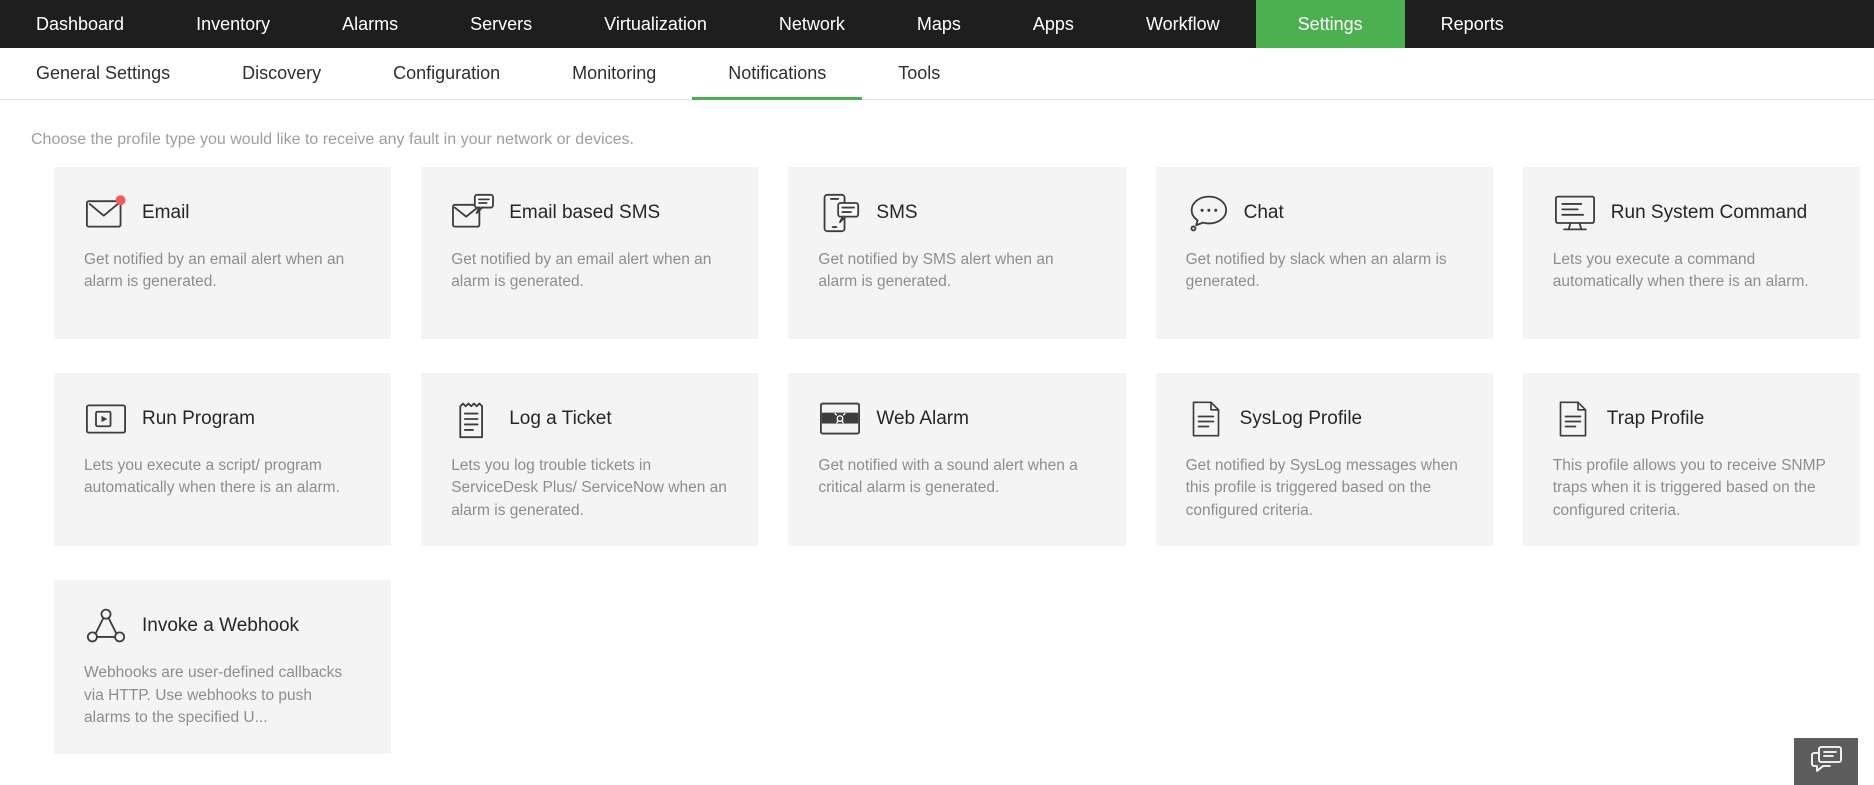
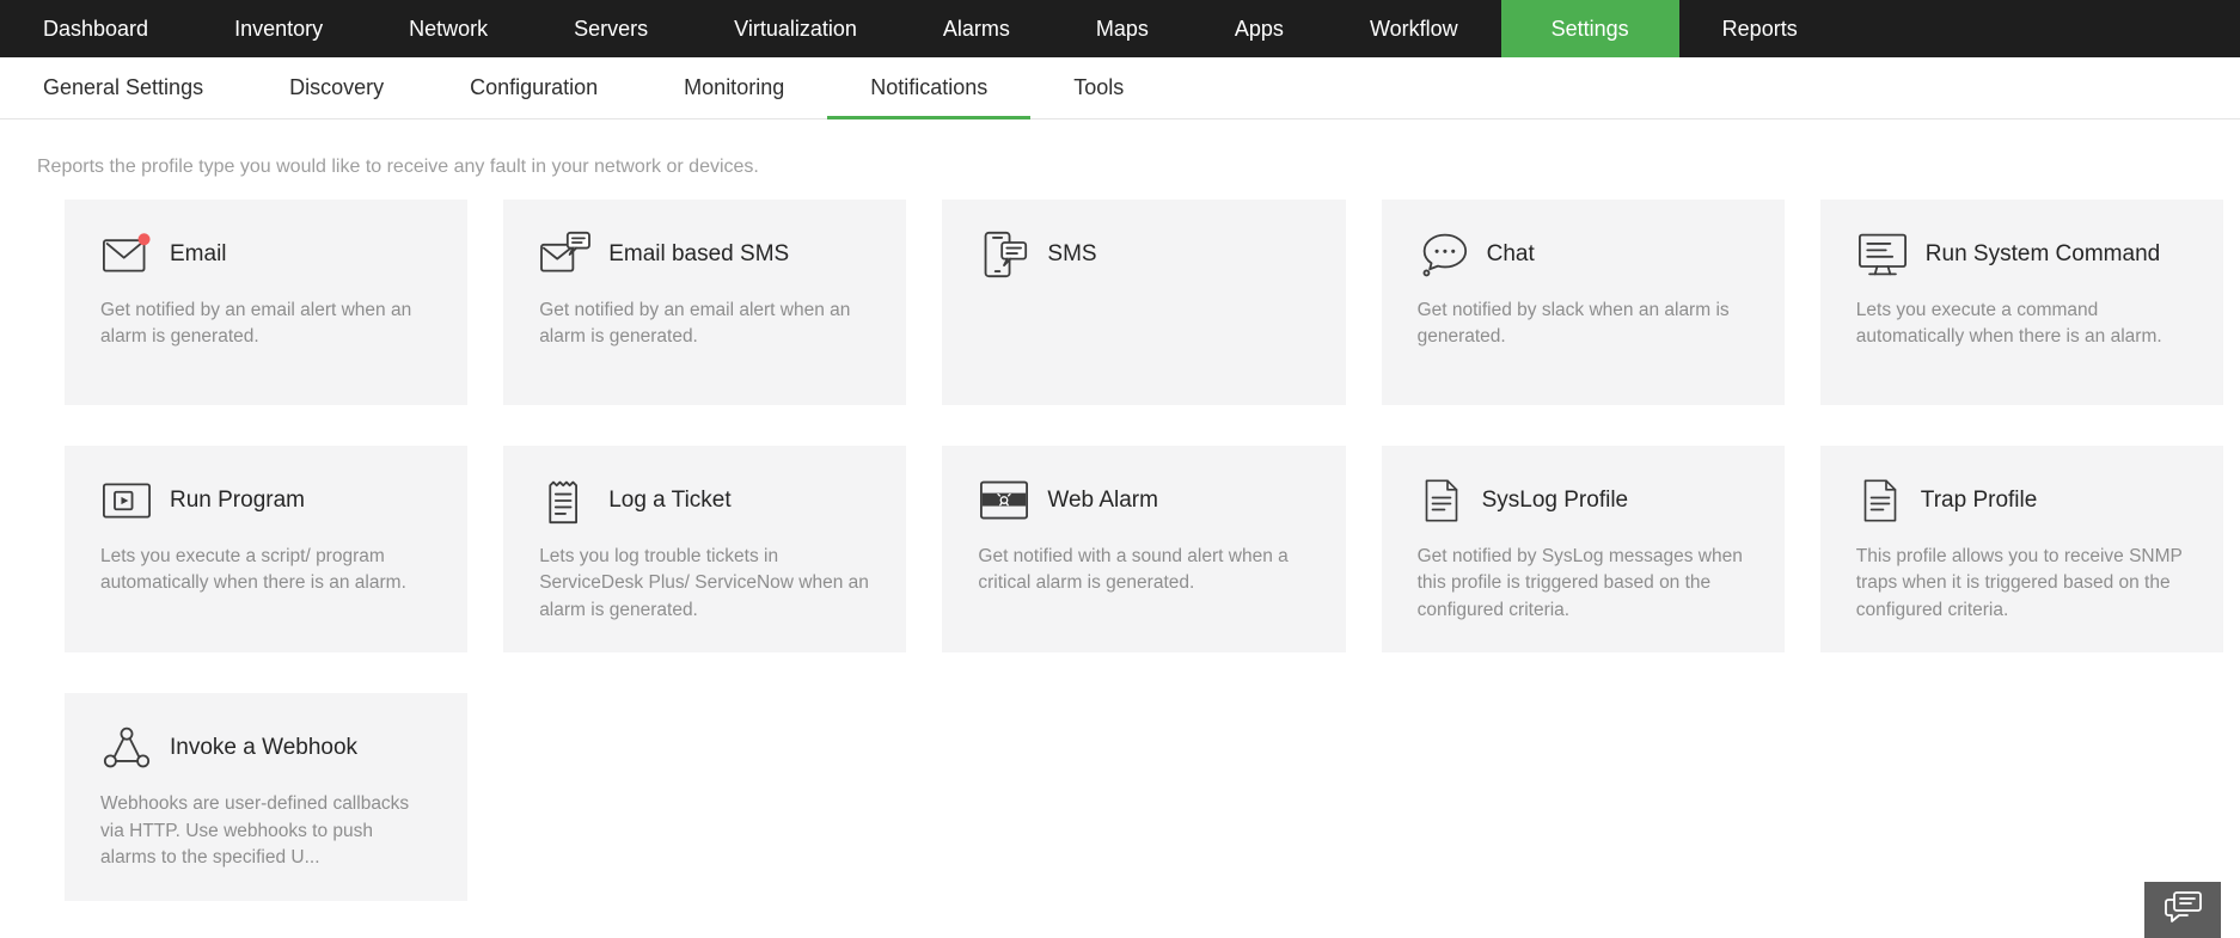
  Dashboard
  Inventory
- Alarms
+ Network
  Servers
  Virtualization
- Network
+ Alarms
  Maps
  Apps
  Workflow
  Settings
  Reports
  General Settings
  Discovery
  Configuration
  Monitoring
  Notifications
  Tools
- Choose the profile type you would like to receive any fault in your network or devices.
+ Reports the profile type you would like to receive any fault in your network or devices.
  Email
  Get notified by an email alert when an alarm is generated.
  Email based SMS
  Get notified by an email alert when an alarm is generated.
  SMS
- Get notified by SMS alert when an alarm is generated.
  Chat
  Get notified by slack when an alarm is generated.
  Run System Command
  Lets you execute a command automatically when there is an alarm.
  Run Program
  Lets you execute a script/ program automatically when there is an alarm.
  Log a Ticket
  Lets you log trouble tickets in ServiceDesk Plus/ ServiceNow when an alarm is generated.
  Web Alarm
  Get notified with a sound alert when a critical alarm is generated.
  SysLog Profile
  Get notified by SysLog messages when this profile is triggered based on the configured criteria.
  Trap Profile
  This profile allows you to receive SNMP traps when it is triggered based on the configured criteria.
  Invoke a Webhook
  Webhooks are user-defined callbacks via HTTP. Use webhooks to push alarms to the specified U...
